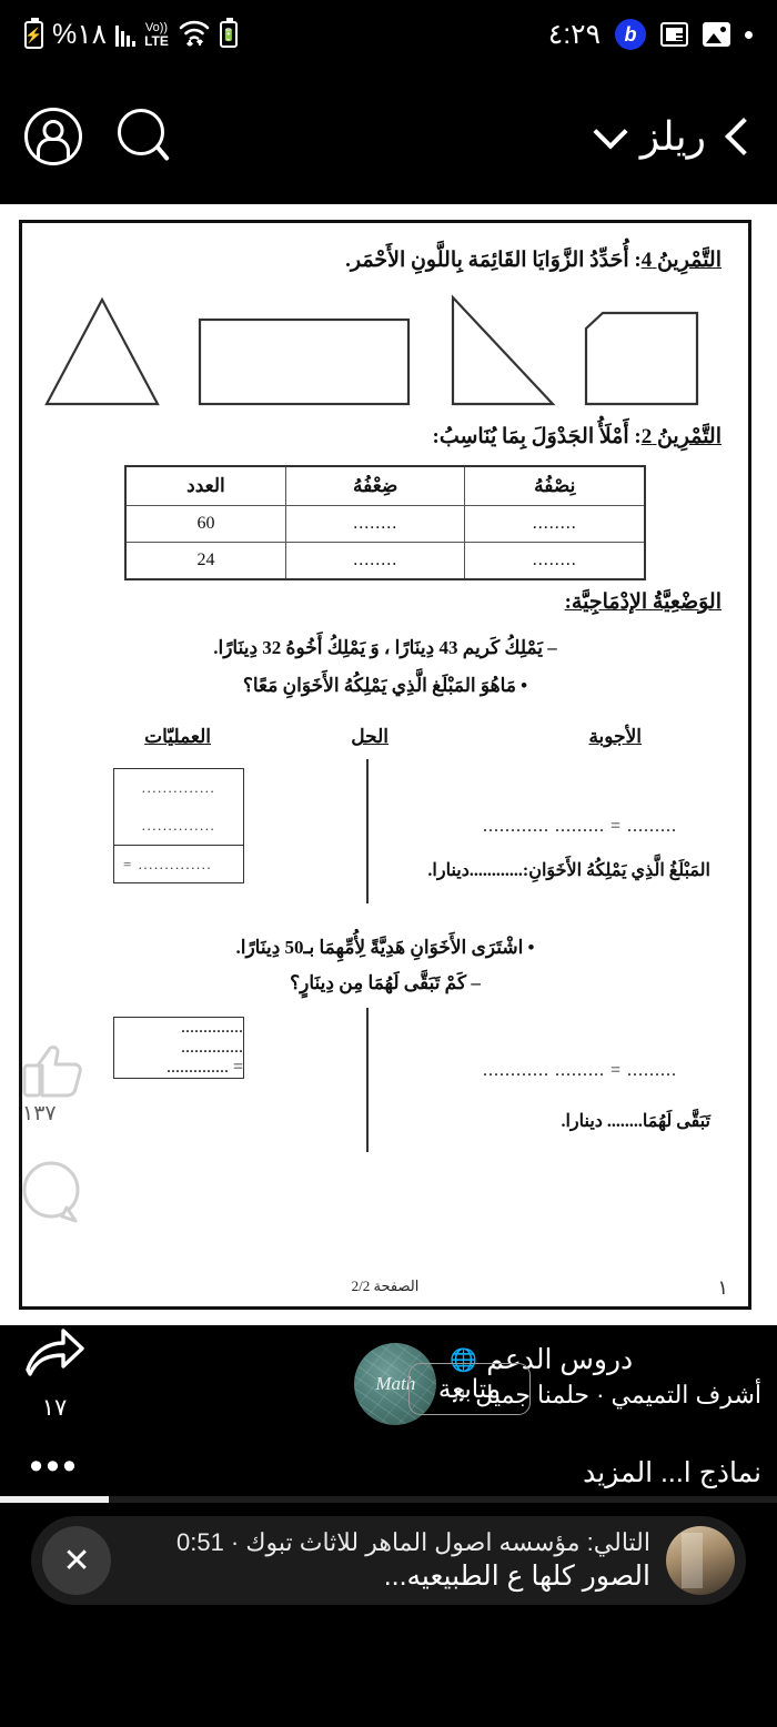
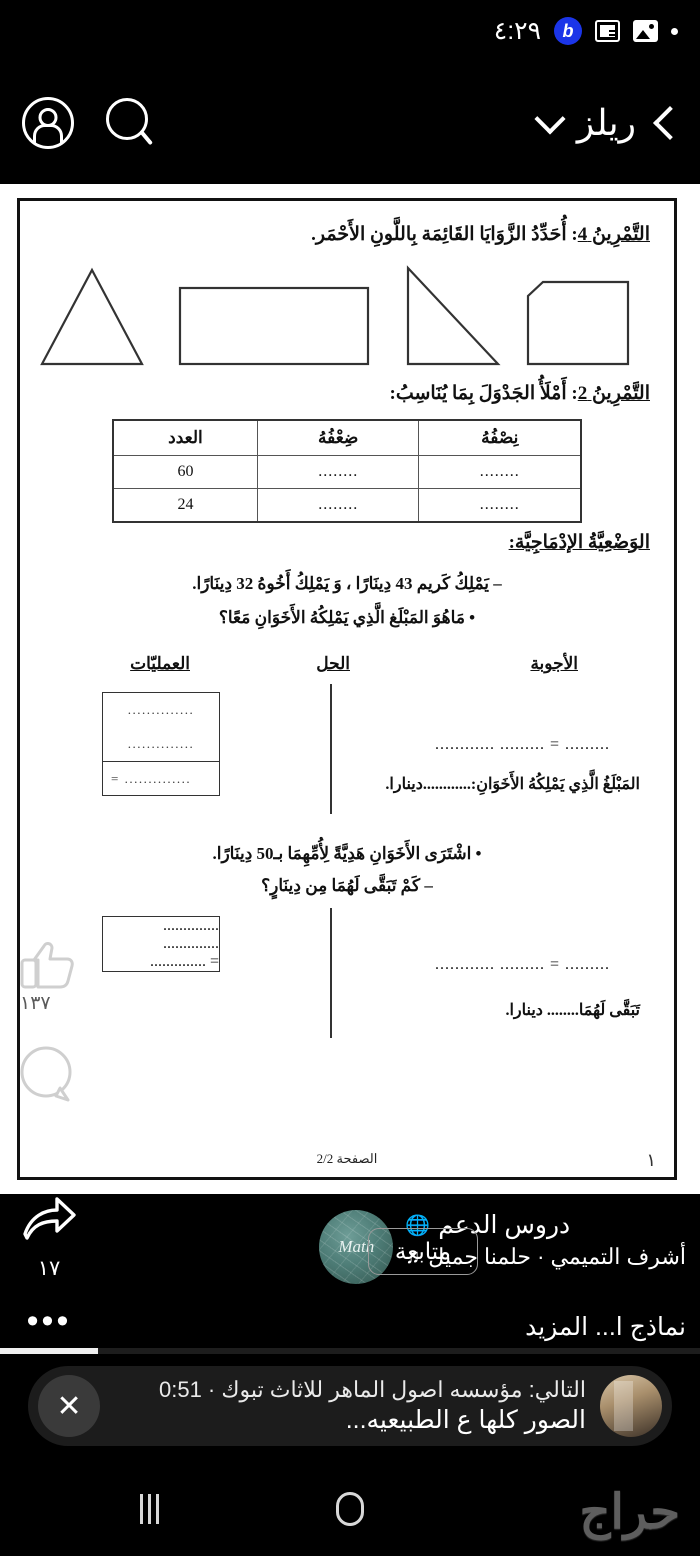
- ⚡
- %١٨
- Vo))
- LTE
- 🔋
  ٤:٢٩
  b
  ريلز
  التَّمْرِينُ 4: أُحَدِّدُ الزَّوَايَا القَائِمَة بِاللَّونِ الأَحْمَر.
  التَّمْرِينُ 2: أَمْلَأُ الجَدْوَلَ بِمَا يُنَاسِبُ:
  نِصْفُهُ	ضِعْفُهُ	العدد
  ........	........	60
  ........	........	24
  الوَضْعِيَّةُ الإدْمَاجِيَّة:
  – يَمْلِكُ كَريم 43 دِينَارًا ، وَ يَمْلِكُ أَخُوهُ 32 دِينَارًا.
  • مَاهُوَ المَبْلَغ الَّذِي يَمْلِكُهُ الأَخَوَانِ مَعًا؟
  الأجوبة
  الحل
  العمليّات
  ......... = ......... ............
  المَبْلَغُ الَّذِي يَمْلِكُهُ الأَخَوَانِ:............دينارا.
  ..............
  ..............
  = ..............
  • اشْتَرَى الأَخَوَانِ هَدِيَّةً لِأُمِّهِمَا بـ50 دِينَارًا.
  – كَمْ تَبَقَّى لَهُمَا مِن دِينَارٍ؟
  ......... = ......... ............
  تَبَقَّى لَهُمَا........ دينارا.
  ..............
  ..............
  = ..............
  الصفحة 2/2
  ١
  ١٣٧
  ١٧
  •••
  دروس الدعم
  🌐
  أشرف التميمي · حلمنا جميل
  ♫
  Math
  متابعة
  نماذج ا... المزيد
  التالي: مؤسسه اصول الماهر للاثاث تبوك · 0:51
  الصور كلها ع الطبيعيه...
  ✕
+ حراج
